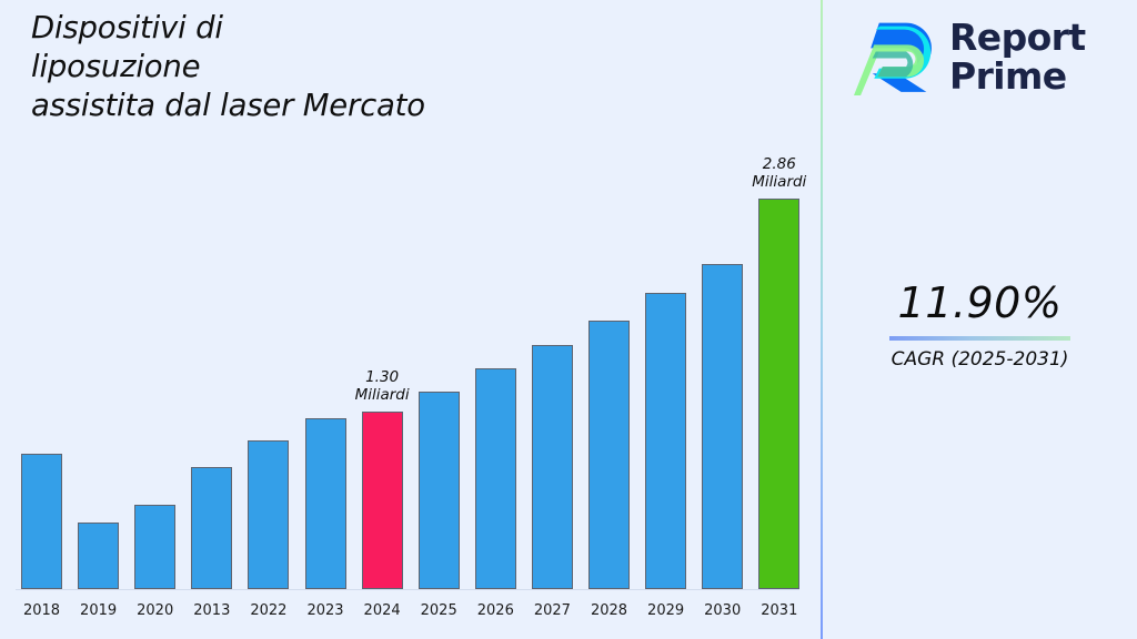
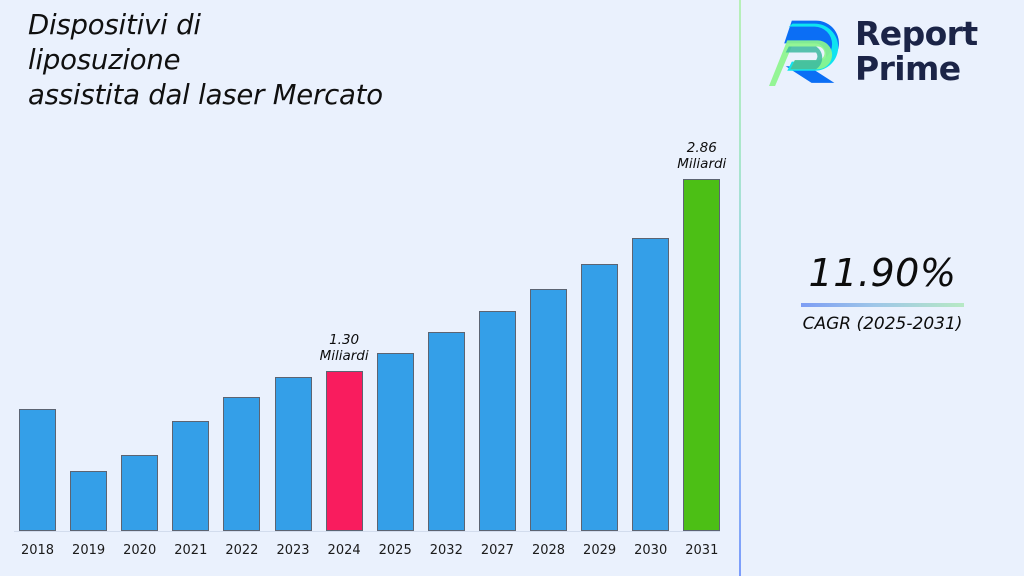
  Dispositivi di
  liposuzione
  assistita dal laser Mercato
  1.30
  Miliardi
  2.86
  Miliardi
  2018
  2019
  2020
- 2013
+ 2021
  2022
  2023
  2024
  2025
- 2026
+ 2032
  2027
  2028
  2029
  2030
  2031
  Report
  Prime
  11.90%
  CAGR (2025-2031)
